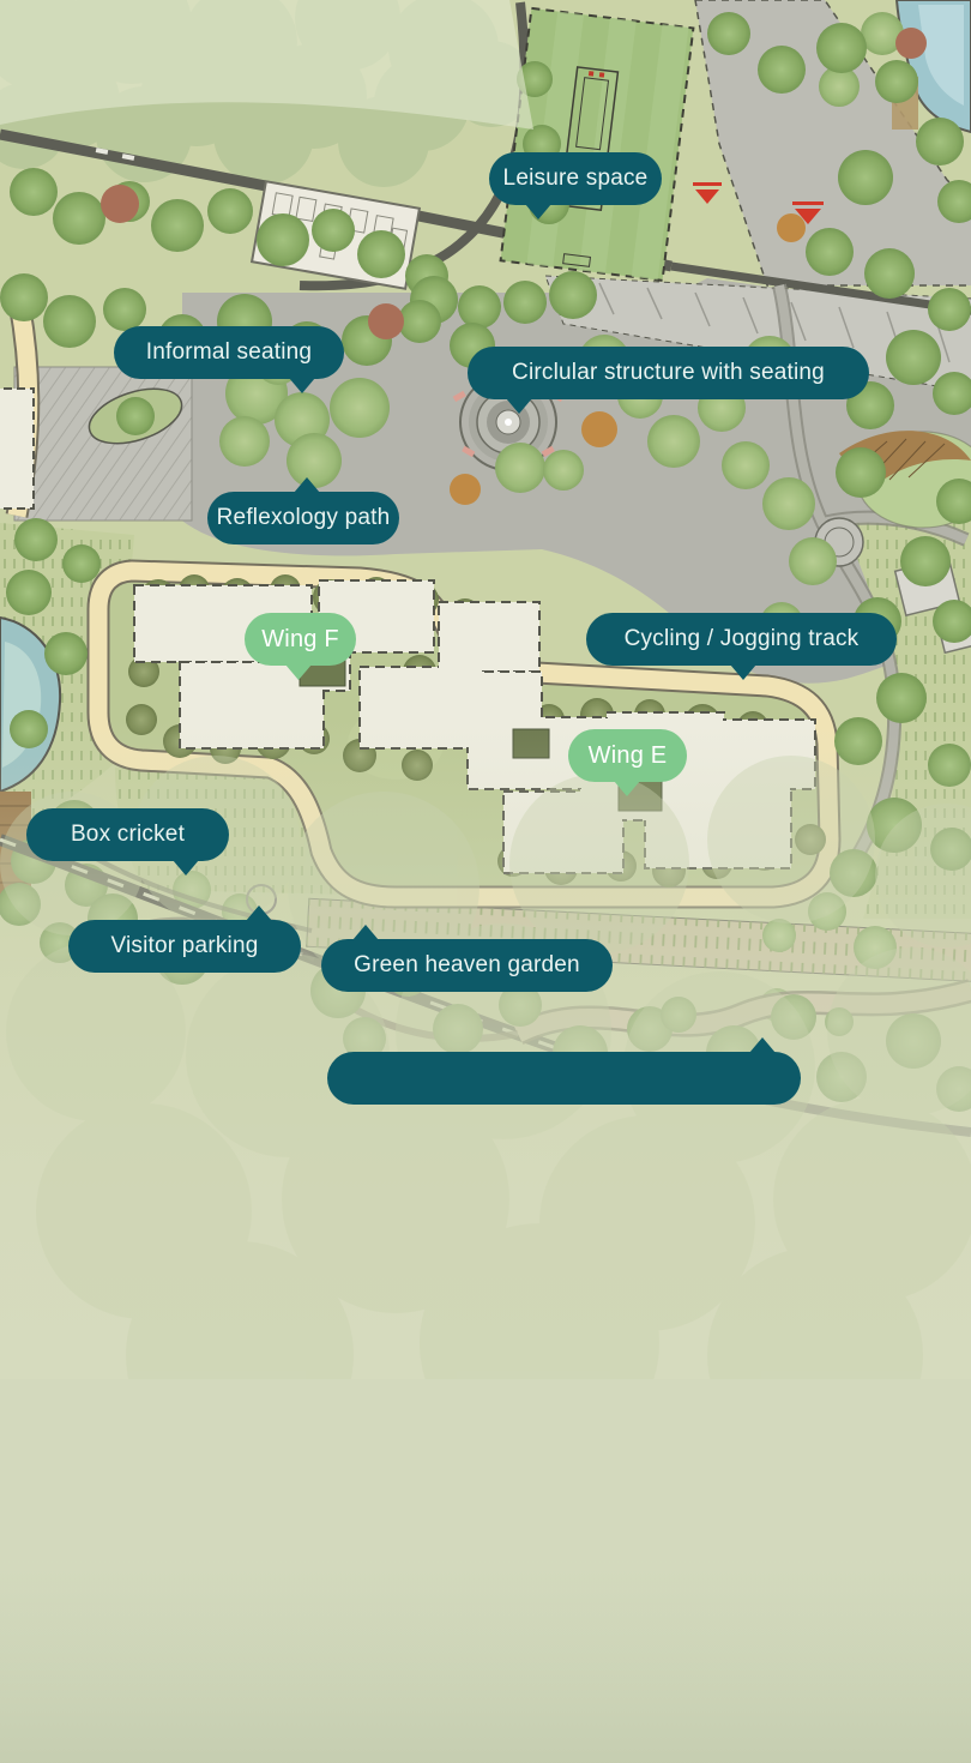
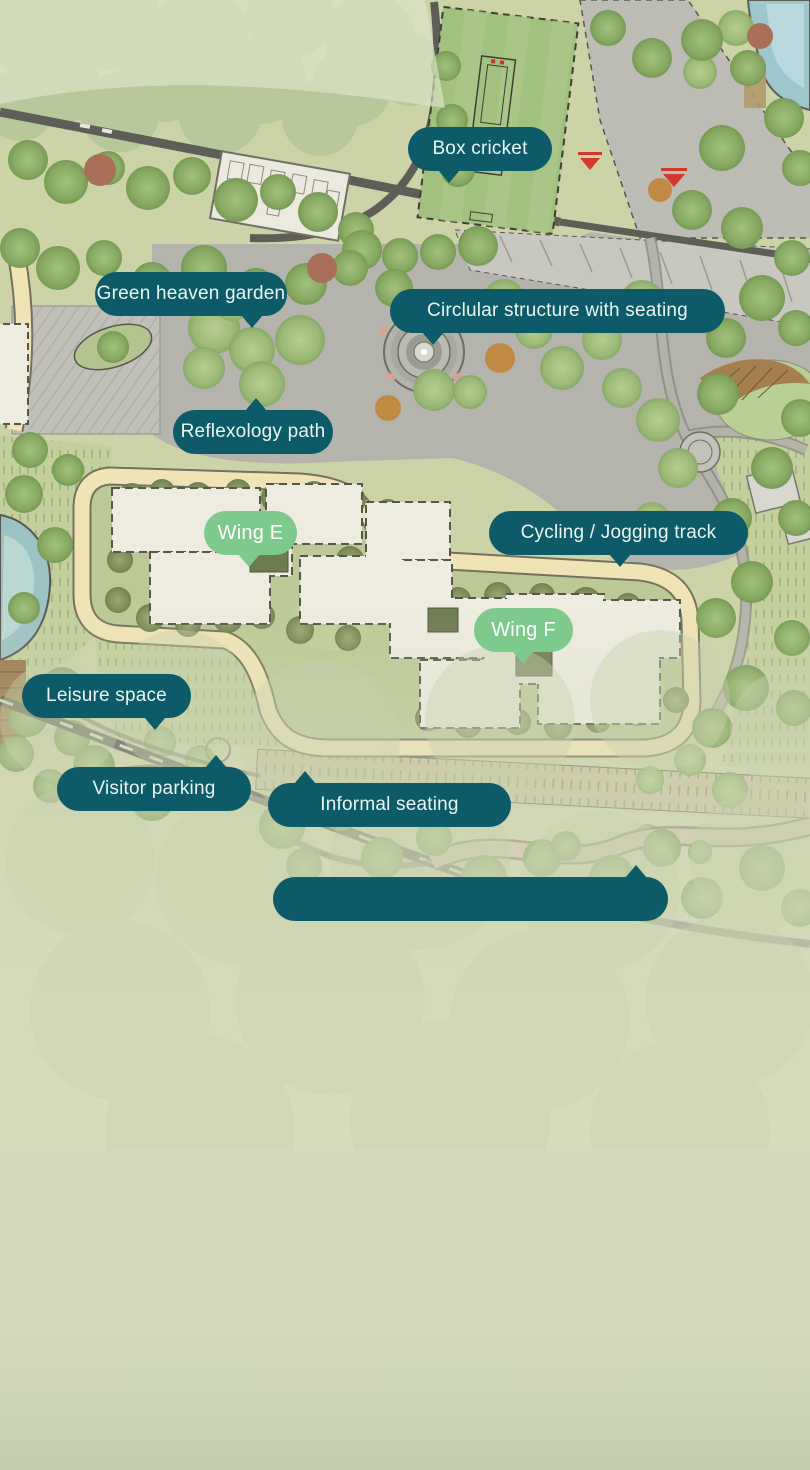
- Leisure space
+ Box cricket
- Informal seating
+ Green heaven garden
  Circlular structure with seating
  Reflexology path
- Wing F
+ Wing E
  Cycling / Jogging track
- Wing E
+ Wing F
- Box cricket
+ Leisure space
  Visitor parking
- Green heaven garden
+ Informal seating
